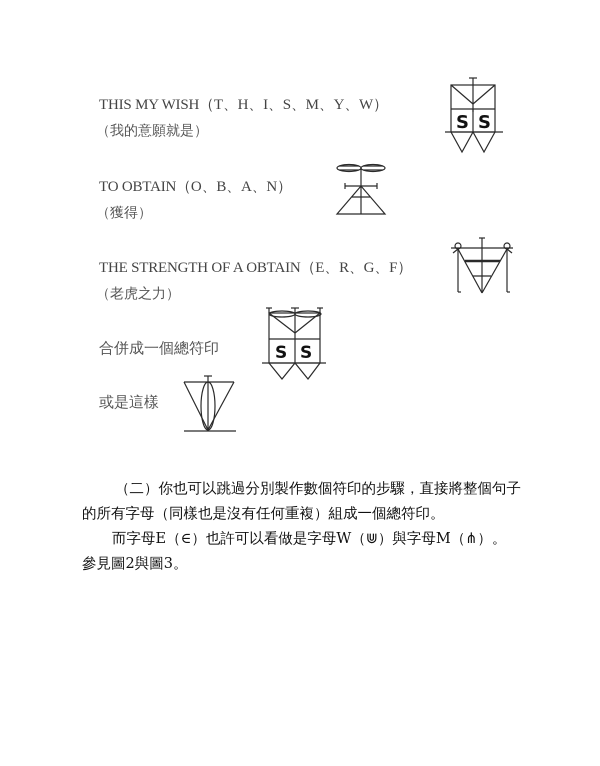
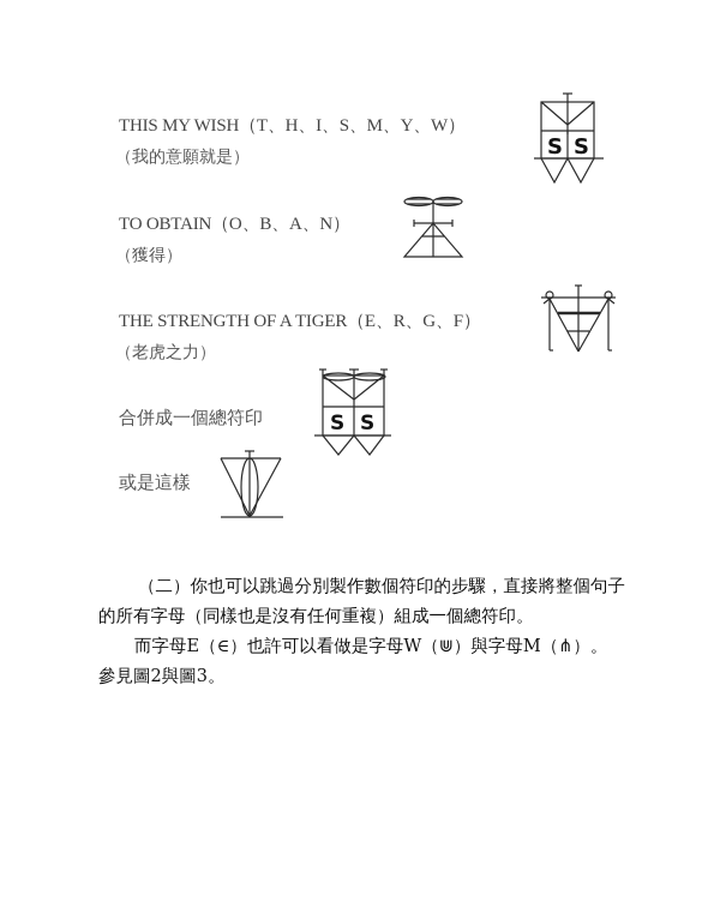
  THIS MY WISH（T、H、I、S、M、Y、W）
  （我的意願就是）
  S
  S
  TO OBTAIN（O、B、A、N）
  （獲得）
- THE STRENGTH OF A OBTAIN（E、R、G、F）
+ THE STRENGTH OF A TIGER（E、R、G、F）
  （老虎之力）
  合併成一個總符印
  S
  S
  或是這樣
  （二）你也可以跳過分別製作數個符印的步驟，直接將整個句子
  的所有字母（同樣也是沒有任何重複）組成一個總符印。
  而字母E（∈）也許可以看做是字母W（⋓）與字母M（⋔）。
  參見圖2與圖3。
